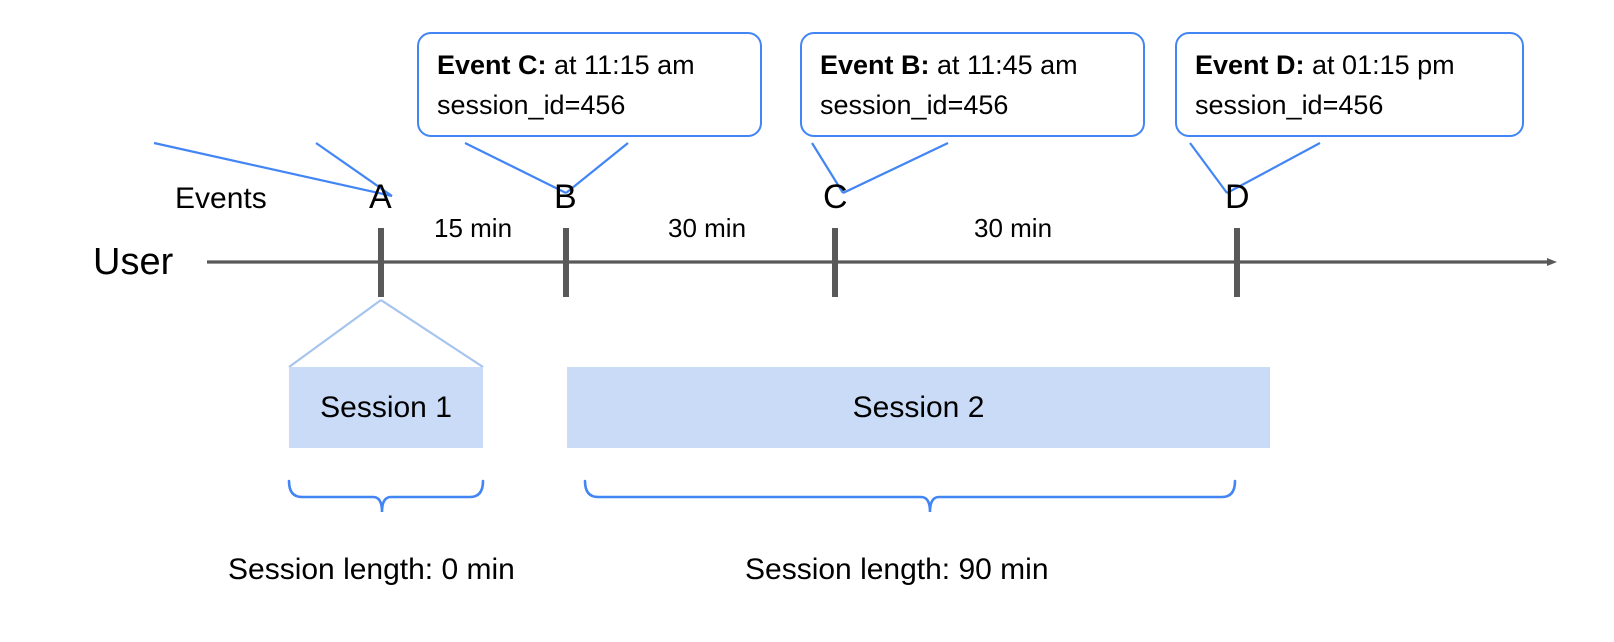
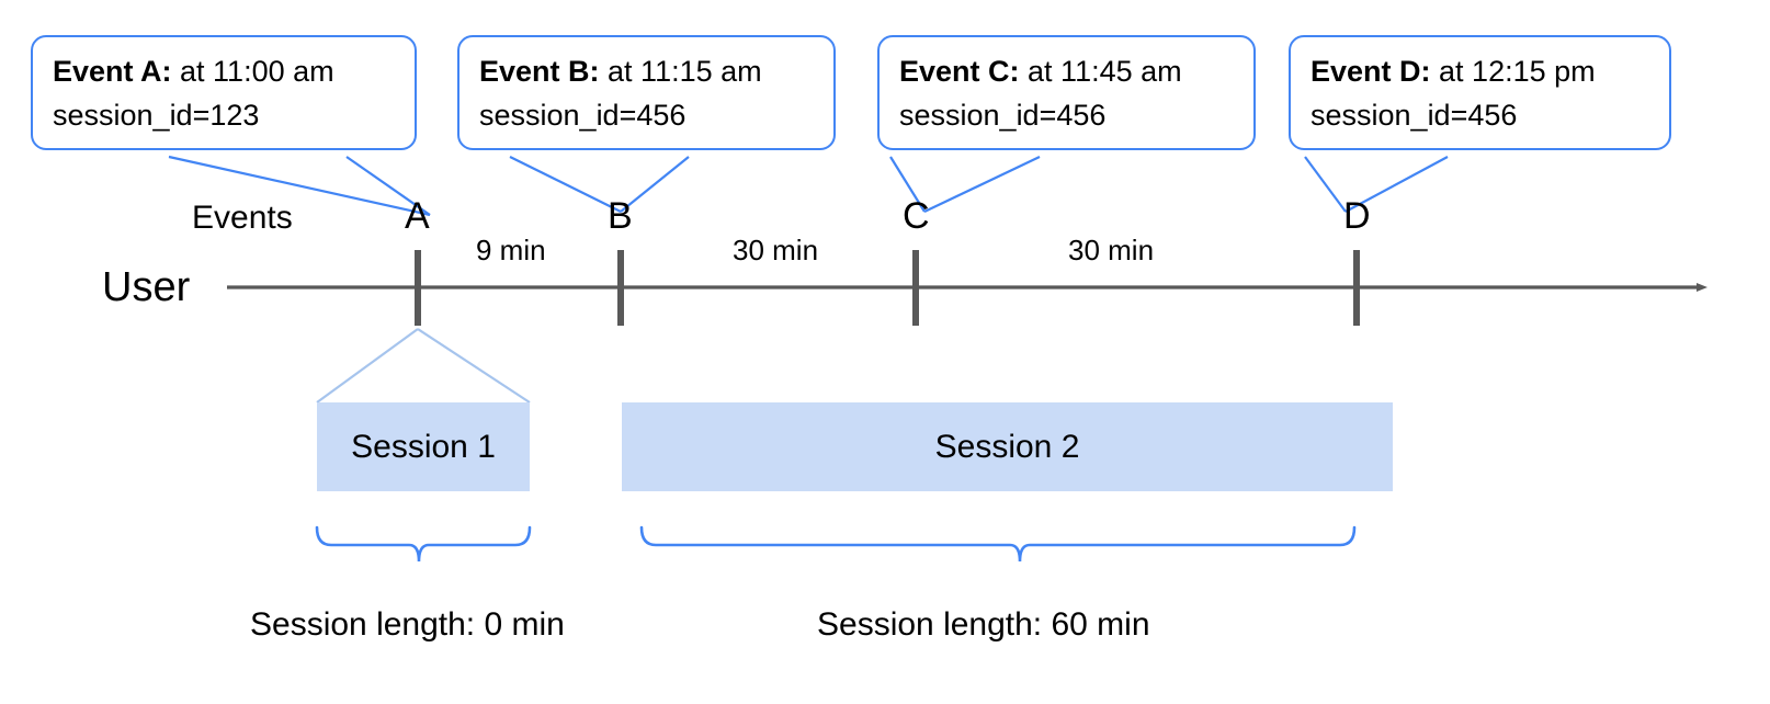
+ Event A: at 11:00 am
+ session_id=123
- Event C: at 11:15 am
+ Event B: at 11:15 am
  session_id=456
- Event B: at 11:45 am
+ Event C: at 11:45 am
  session_id=456
- Event D: at 01:15 pm
+ Event D: at 12:15 pm
  session_id=456
  Events
  User
  A
  B
  C
  D
- 15 min
+ 9 min
  30 min
  30 min
  Session 1
  Session 2
  Session length: 0 min
- Session length: 90 min
+ Session length: 60 min
